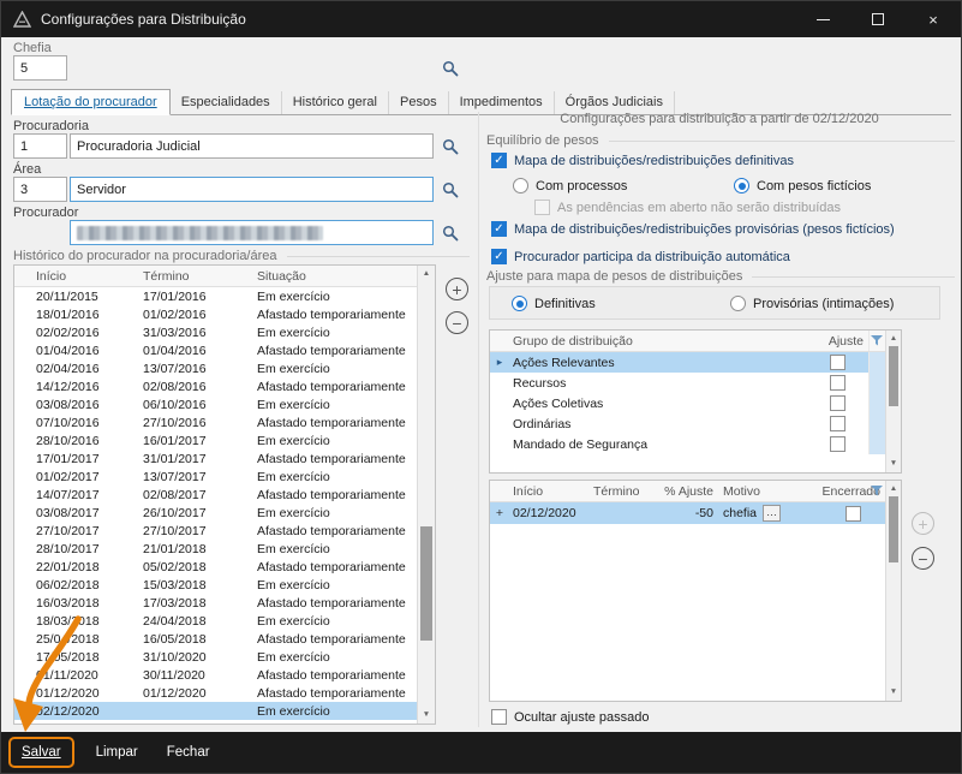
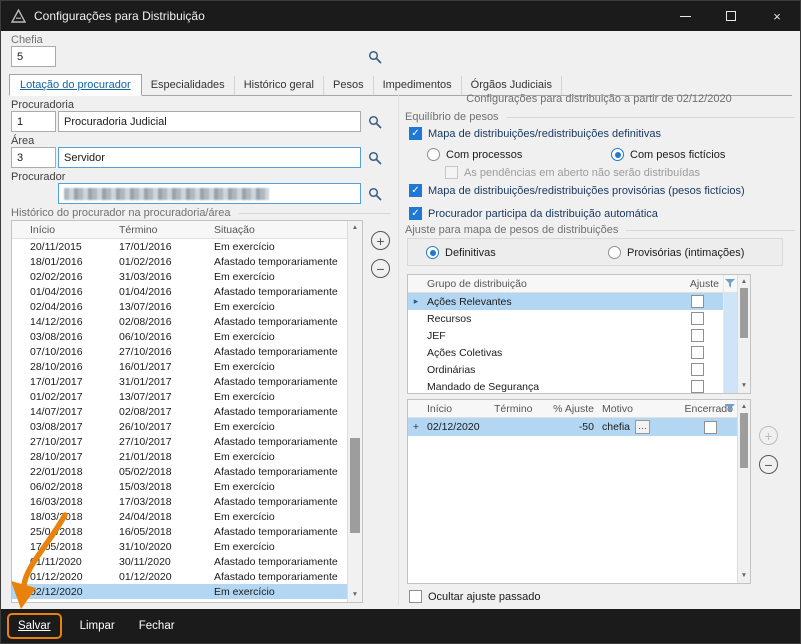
  Configurações para Distribuição
  ×
  Chefia
  5
  Lotação do procurador
  Especialidades
  Histórico geral
  Pesos
  Impedimentos
  Órgãos Judiciais
  Procuradoria
  1
  Procuradoria Judicial
  Área
  3
  Servidor
  Procurador
  Histórico do procurador na procuradoria/área
  Início
  Término
  Situação
  20/11/2015
  17/01/2016
  Em exercício
  18/01/2016
  01/02/2016
  Afastado temporariamente
  02/02/2016
  31/03/2016
  Em exercício
  01/04/2016
  01/04/2016
  Afastado temporariamente
  02/04/2016
  13/07/2016
  Em exercício
  14/12/2016
  02/08/2016
  Afastado temporariamente
  03/08/2016
  06/10/2016
  Em exercício
  07/10/2016
  27/10/2016
  Afastado temporariamente
  28/10/2016
  16/01/2017
  Em exercício
  17/01/2017
  31/01/2017
  Afastado temporariamente
  01/02/2017
  13/07/2017
  Em exercício
  14/07/2017
  02/08/2017
  Afastado temporariamente
  03/08/2017
  26/10/2017
  Em exercício
  27/10/2017
  27/10/2017
  Afastado temporariamente
  28/10/2017
  21/01/2018
  Em exercício
  22/01/2018
  05/02/2018
  Afastado temporariamente
  06/02/2018
  15/03/2018
  Em exercício
  16/03/2018
  17/03/2018
  Afastado temporariamente
  18/03/018
  24/04/2018
  Em exercício
  25/02018
  16/05/2018
  Afastado temporariamente
  175/2018
  31/10/2020
  Em exercício
  1/11/2020
  30/11/2020
  Afastado temporariamente
  01/12/2020
  01/12/2020
  Afastado temporariamente
  2/12/2020
  Em exercício
  +
  −
  Configurações para distribuição a partir de 02/12/2020
  Equilíbrio de pesos
  ✓
  Mapa de distribuições/redistribuições definitivas
  Com processos
  Com pesos fictícios
  As pendências em aberto não serão distribuídas
  ✓
  Mapa de distribuições/redistribuições provisórias (pesos fictícios)
  ✓
  Procurador participa da distribuição automática
  Ajuste para mapa de pesos de distribuições
  Definitivas
  Provisórias (intimações)
  Grupo de distribuição
  Ajuste
  ▸
  Ações Relevantes
  Recursos
+ JEF
  Ações Coletivas
  Ordinárias
  Mandado de Segurança
  Início
  Término
  % Ajuste
  Motivo
  Encerrad
  +
  02/12/2020
  -50
  chefia
  …
  +
  −
  Ocultar ajuste passado
  Salvar
  Limpar
  Fechar
